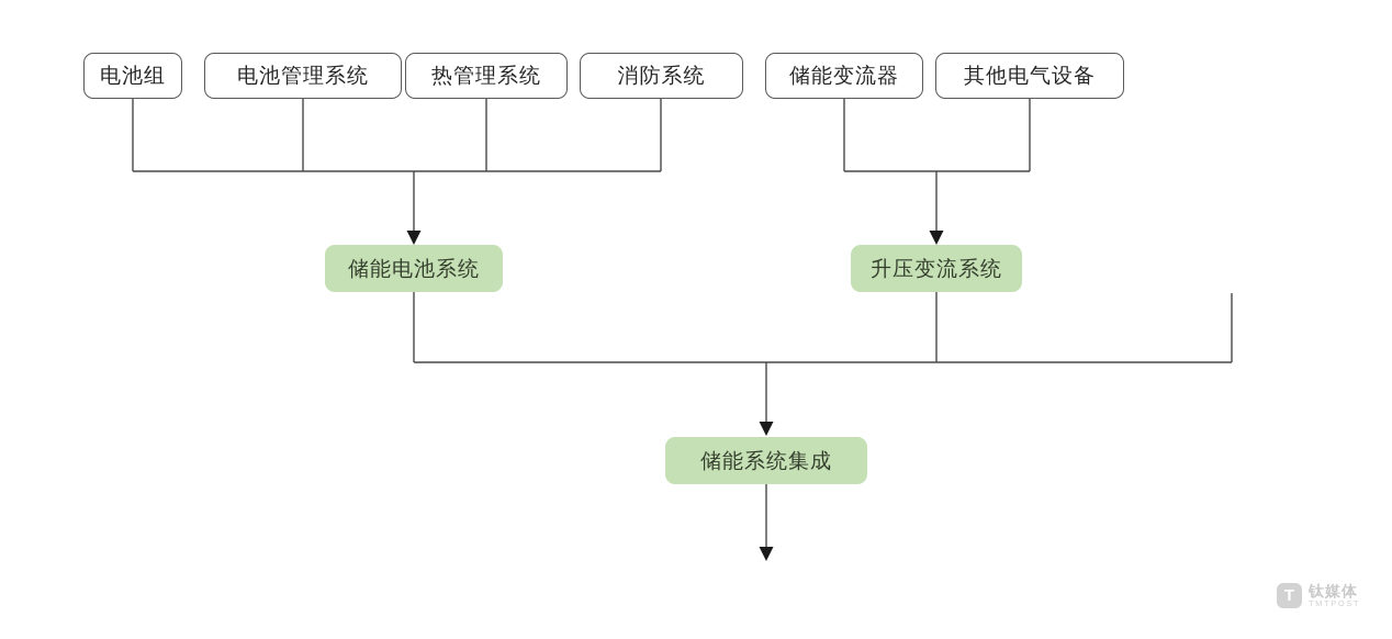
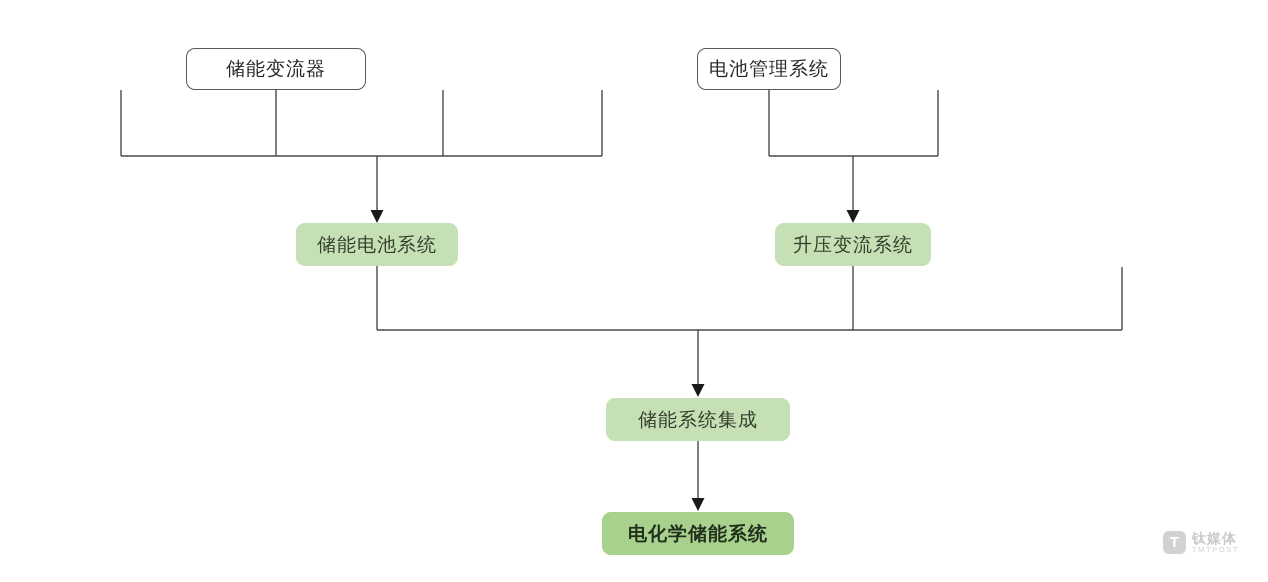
- 电池组
- 电池管理系统
+ 储能变流器
- 热管理系统
- 消防系统
- 储能变流器
+ 电池管理系统
- 其他电气设备
  储能电池系统
  升压变流系统
  储能系统集成
+ 电化学储能系统
  T
  钛媒体
  TMTPOST
